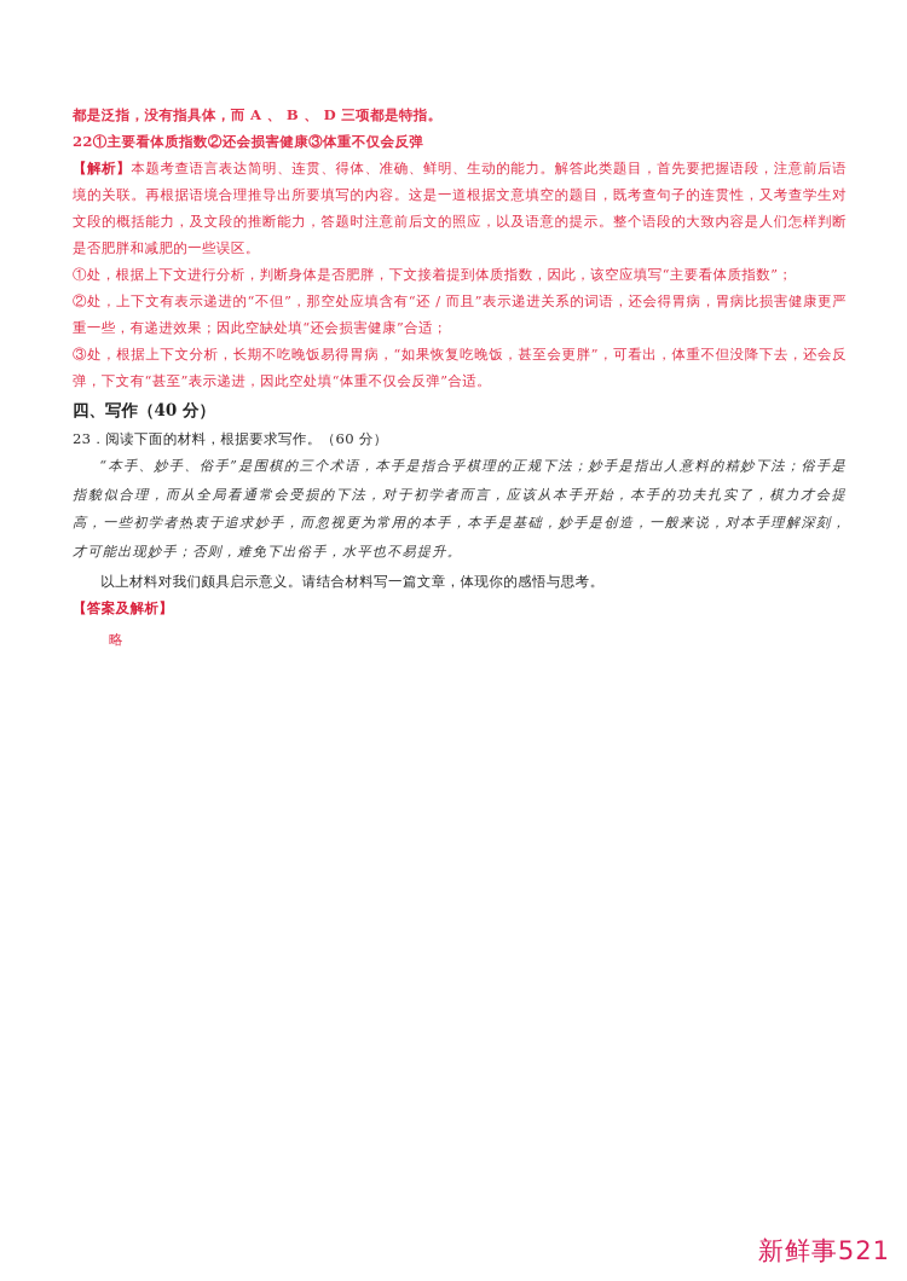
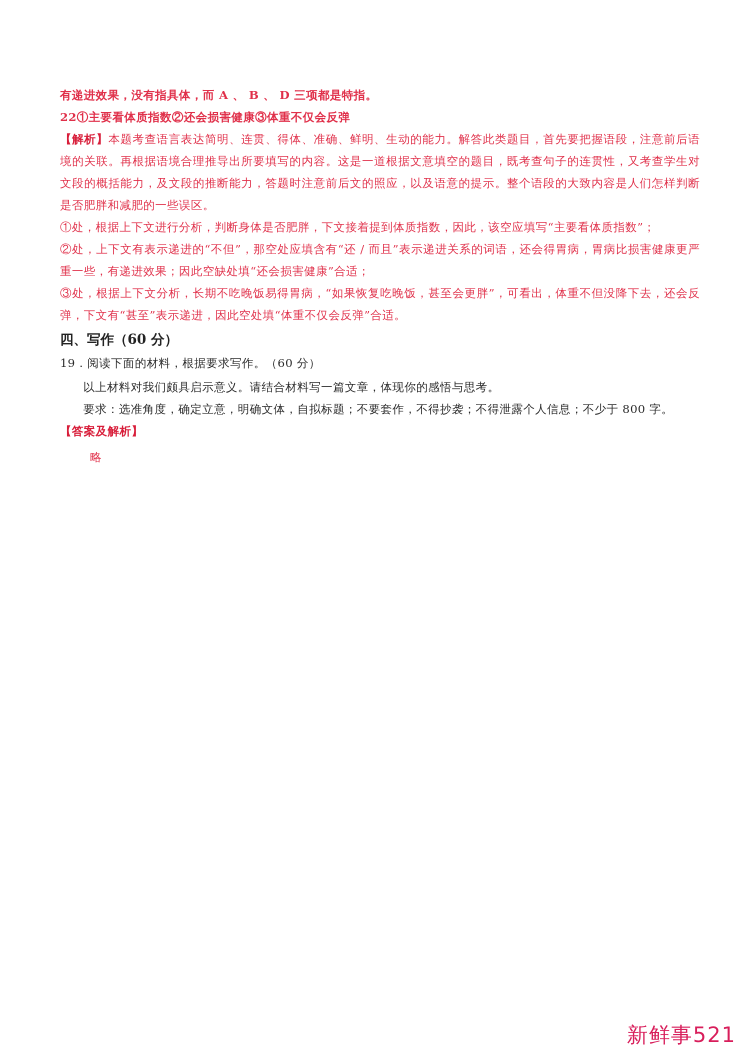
- 都是泛指，没有指具体，而 A 、 B 、 D 三项都是特指。
+ 有递进效果，没有指具体，而 A 、 B 、 D 三项都是特指。
  22①主要看体质指数②还会损害健康③体重不仅会反弹
  【解析】本题考查语言表达简明、连贯、得体、准确、鲜明、生动的能力。解答此类题目，首先要把握语段，注意前后语境的关联。再根据语境合理推导出所要填写的内容。这是一道根据文意填空的题目，既考查句子的连贯性，又考查学生对文段的概括能力，及文段的推断能力，答题时注意前后文的照应，以及语意的提示。整个语段的大致内容是人们怎样判断是否肥胖和减肥的一些误区。
  ①处，根据上下文进行分析，判断身体是否肥胖，下文接着提到体质指数，因此，该空应填写“主要看体质指数”；
  ②处，上下文有表示递进的“不但”，那空处应填含有“还 / 而且”表示递进关系的词语，还会得胃病，胃病比损害健康更严重一些，有递进效果；因此空缺处填“还会损害健康”合适；
  ③处，根据上下文分析，长期不吃晚饭易得胃病，“如果恢复吃晚饭，甚至会更胖”，可看出，体重不但没降下去，还会反弹，下文有“甚至”表示递进，因此空处填“体重不仅会反弹”合适。
- 四、写作（40 分）
+ 四、写作（60 分）
- 23．阅读下面的材料，根据要求写作。（60 分）
+ 19．阅读下面的材料，根据要求写作。（60 分）
- “本手、妙手、俗手”是围棋的三个术语，本手是指合乎棋理的正规下法；妙手是指出人意料的精妙下法；俗手是指貌似合理，而从全局看通常会受损的下法，对于初学者而言，应该从本手开始，本手的功夫扎实了，棋力才会提高，一些初学者热衷于追求妙手，而忽视更为常用的本手，本手是基础，妙手是创造，一般来说，对本手理解深刻，才可能出现妙手；否则，难免下出俗手，水平也不易提升。
  以上材料对我们颇具启示意义。请结合材料写一篇文章，体现你的感悟与思考。
+ 要求：选准角度，确定立意，明确文体，自拟标题；不要套作，不得抄袭；不得泄露个人信息；不少于 800 字。
  【答案及解析】
  略
  新鲜事521
